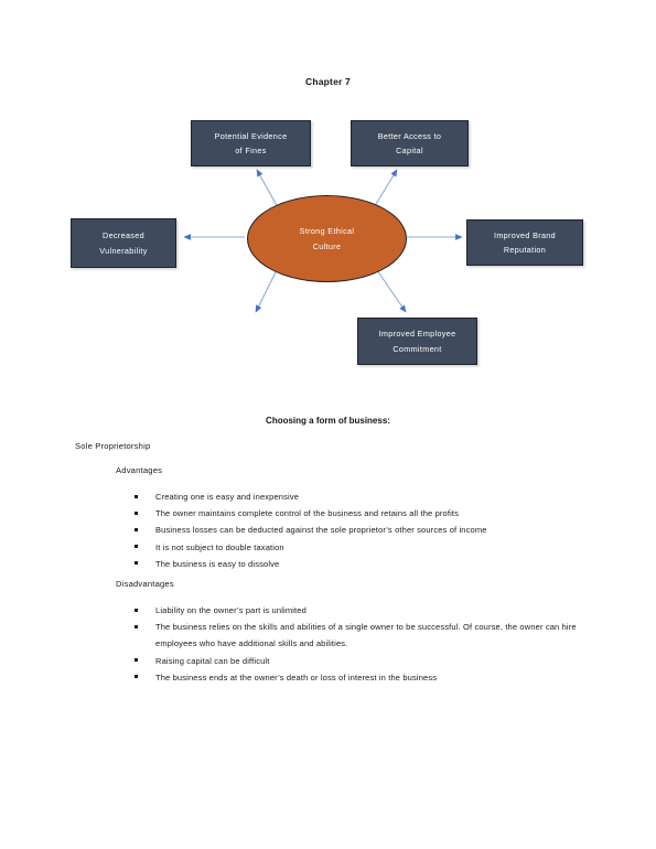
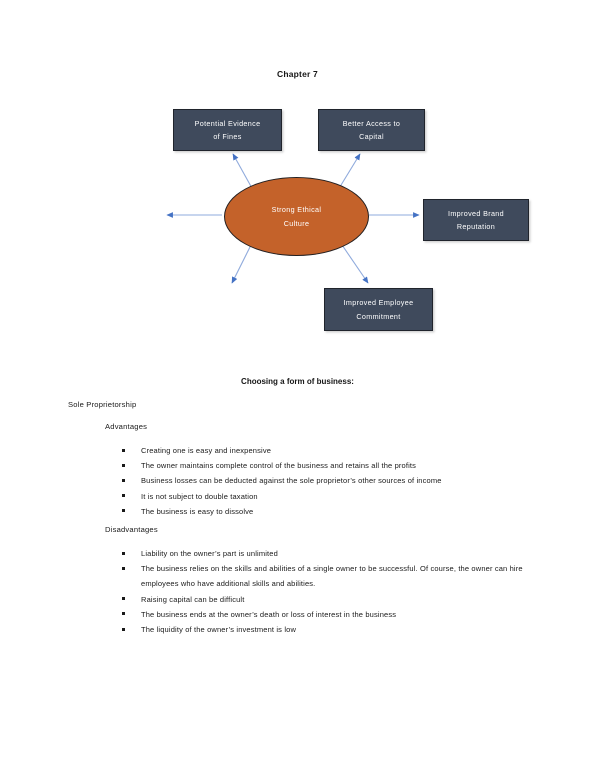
  Chapter 7
  Potential Evidence
  of Fines
  Better Access to
  Capital
- Decreased
- Vulnerability
  Improved Brand
  Reputation
  Improved Employee
  Commitment
  Strong Ethical
  Culture
  Choosing a form of business:
  Sole Proprietorship
  Advantages
  Creating one is easy and inexpensive
  The owner maintains complete control of the business and retains all the profits
  Business losses can be deducted against the sole proprietor’s other sources of income
  It is not subject to double taxation
  The business is easy to dissolve
  Disadvantages
  Liability on the owner’s part is unlimited
  The business relies on the skills and abilities of a single owner to be successful. Of course, the owner can hire employees who have additional skills and abilities.
  Raising capital can be difficult
  The business ends at the owner’s death or loss of interest in the business
+ The liquidity of the owner’s investment is low
